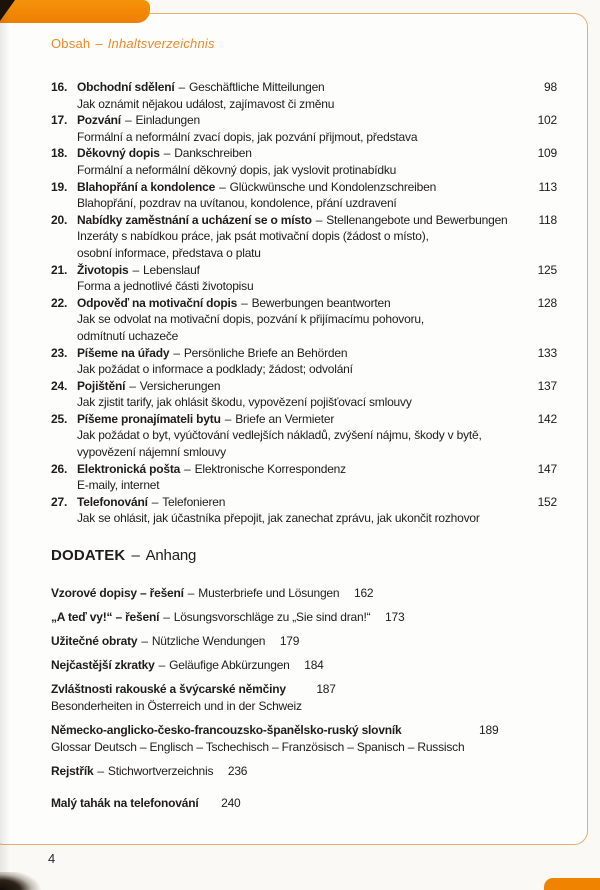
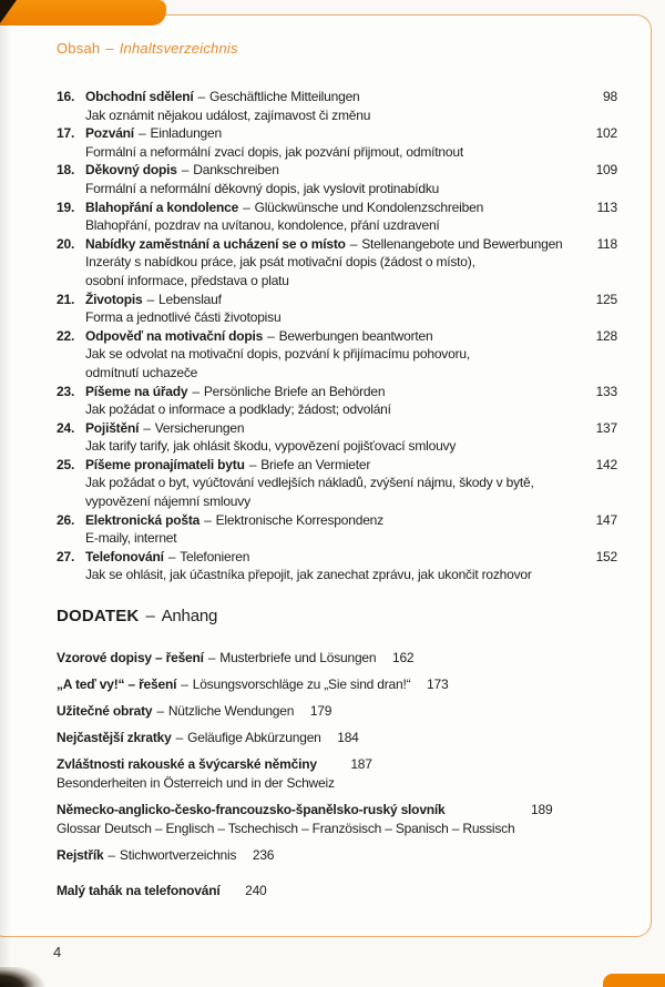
  Obsah – Inhaltsverzeichnis
  16.
  Obchodní sdělení – Geschäftliche Mitteilungen
  Jak oznámit nějakou událost, zajímavost či změnu
  98
  17.
  Pozvání – Einladungen
- Formální a neformální zvací dopis, jak pozvání přijmout, představa
+ Formální a neformální zvací dopis, jak pozvání přijmout, odmítnout
  102
  18.
  Děkovný dopis – Dankschreiben
  Formální a neformální děkovný dopis, jak vyslovit protinabídku
  109
  19.
  Blahopřání a kondolence – Glückwünsche und Kondolenzschreiben
  Blahopřání, pozdrav na uvítanou, kondolence, přání uzdravení
  113
  20.
  Nabídky zaměstnání a ucházení se o místo – Stellenangebote und Bewerbungen
  Inzeráty s nabídkou práce, jak psát motivační dopis (žádost o místo),
  osobní informace, představa o platu
  118
  21.
  Životopis – Lebenslauf
  Forma a jednotlivé části životopisu
  125
  22.
  Odpověď na motivační dopis – Bewerbungen beantworten
  Jak se odvolat na motivační dopis, pozvání k přijímacímu pohovoru,
  odmítnutí uchazeče
  128
  23.
  Píšeme na úřady – Persönliche Briefe an Behörden
  Jak požádat o informace a podklady; žádost; odvolání
  133
  24.
  Pojištění – Versicherungen
- Jak zjistit tarify, jak ohlásit škodu, vypovězení pojišťovací smlouvy
+ Jak tarify tarify, jak ohlásit škodu, vypovězení pojišťovací smlouvy
  137
  25.
  Píšeme pronajímateli bytu – Briefe an Vermieter
  Jak požádat o byt, vyúčtování vedlejších nákladů, zvýšení nájmu, škody v bytě,
  vypovězení nájemní smlouvy
  142
  26.
  Elektronická pošta – Elektronische Korrespondenz
  E-maily, internet
  147
  27.
  Telefonování – Telefonieren
  Jak se ohlásit, jak účastníka přepojit, jak zanechat zprávu, jak ukončit rozhovor
  152
  DODATEK – Anhang
  Vzorové dopisy – řešení – Musterbriefe und Lösungen
  162
  „A teď vy!“ – řešení – Lösungsvorschläge zu „Sie sind dran!“
  173
  Užitečné obraty – Nützliche Wendungen
  179
  Nejčastější zkratky – Geläufige Abkürzungen
  184
  Zvláštnosti rakouské a švýcarské němčiny
  Besonderheiten in Österreich und in der Schweiz
  187
  Německo-anglicko-česko-francouzsko-španělsko-ruský slovník
  Glossar Deutsch – Englisch – Tschechisch – Französisch – Spanisch – Russisch
  189
  Rejstřík – Stichwortverzeichnis
  236
  Malý tahák na telefonování
  240
  4
